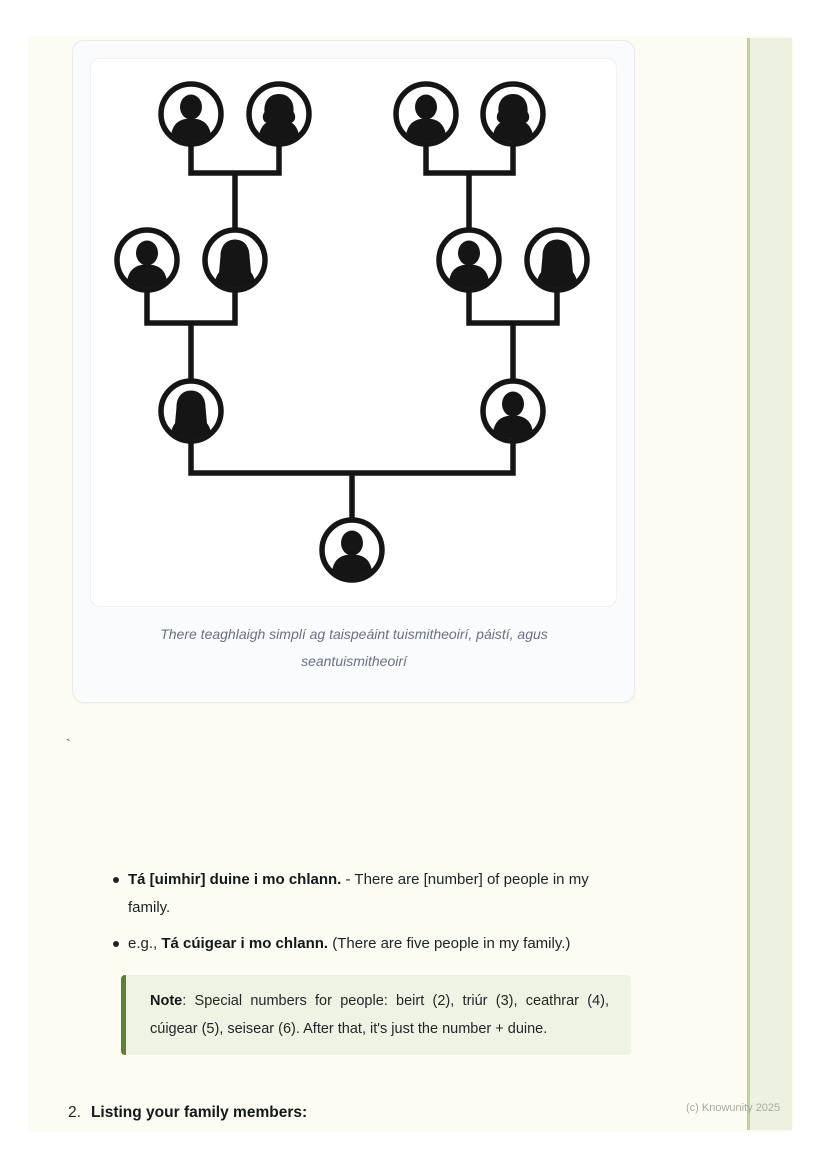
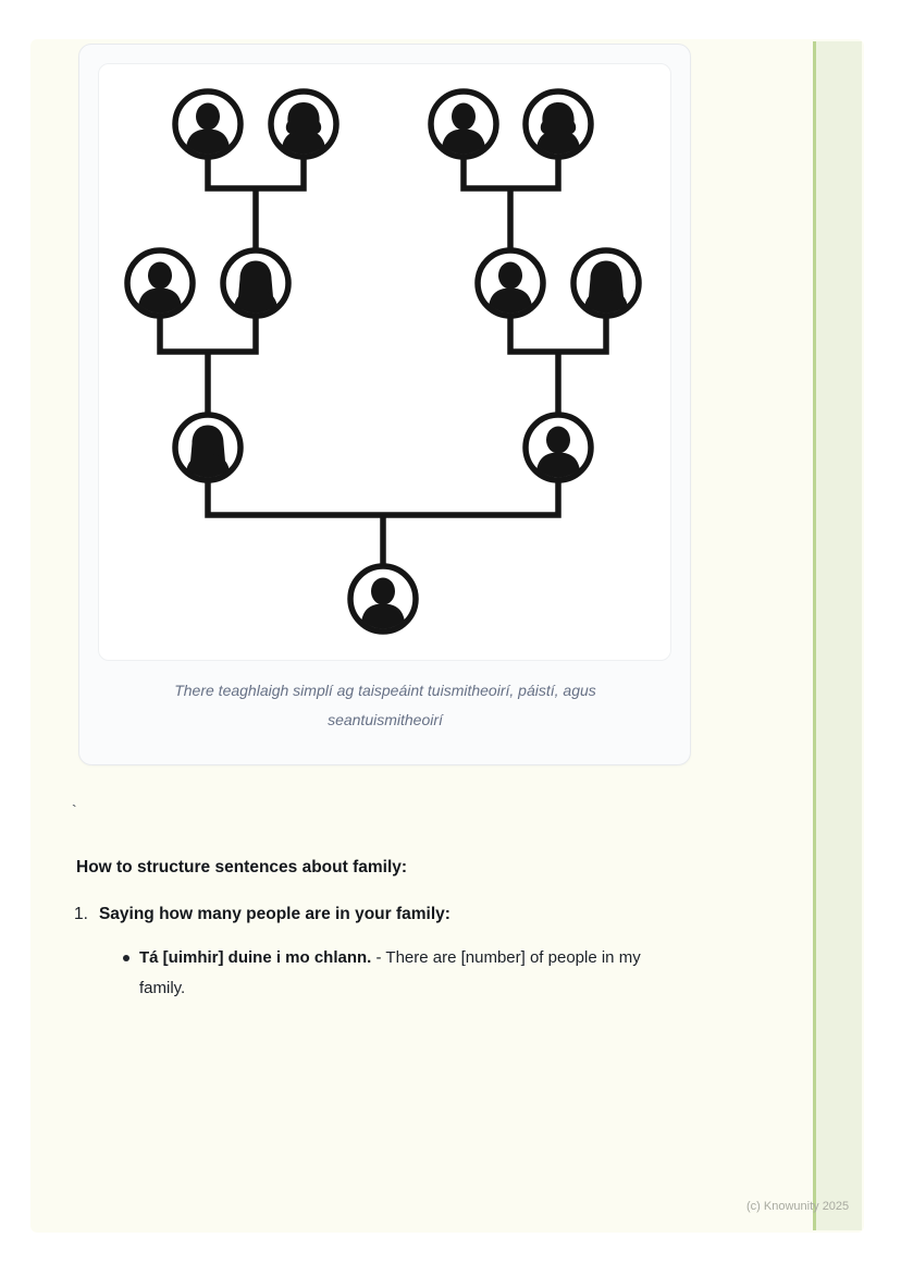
  There teaghlaigh simplí ag taispeáint tuismitheoirí, páistí, agus seantuismitheoirí
  `
+ How to structure sentences about family:
+ 1. Saying how many people are in your family:
  Tá [uimhir] duine i mo chlann. - There are [number] of people in my family.
- e.g., Tá cúigear i mo chlann. (There are five people in my family.)
- Note: Special numbers for people: beirt (2), triúr (3), ceathrar (4), cúigear (5), seisear (6). After that, it's just the number + duine.
- 2. Listing your family members:
  (c) Knowunity 2025
